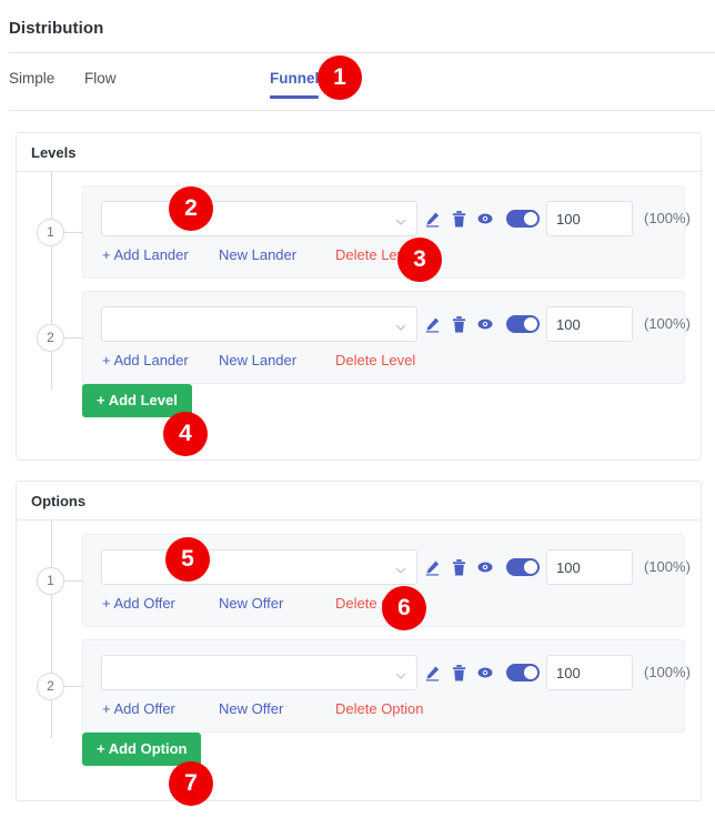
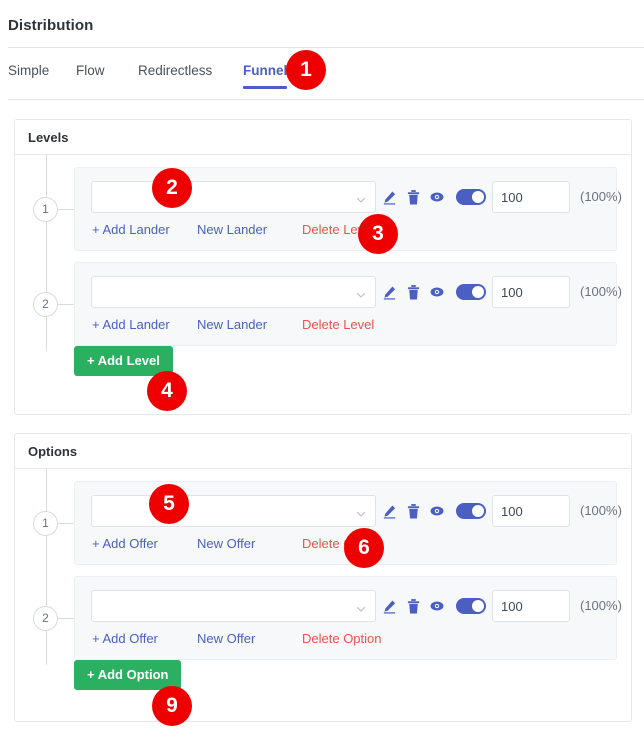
  Distribution
  Simple
  Flow
+ Redirectless
  Funne
  Levels
  1
  100
  (100%)
  + Add Lander
  New Lander
  Delete Le
  2
  100
  (100%)
  + Add Lander
  New Lander
  Delete Level
  + Add Level
  Options
  1
  100
  (100%)
  + Add Offer
  New Offer
  2
  100
  (100%)
  + Add Offer
  New Offer
  Delete Option
  + Add Option
  1
  2
  3
  4
  5
  6
- 7
+ 9
